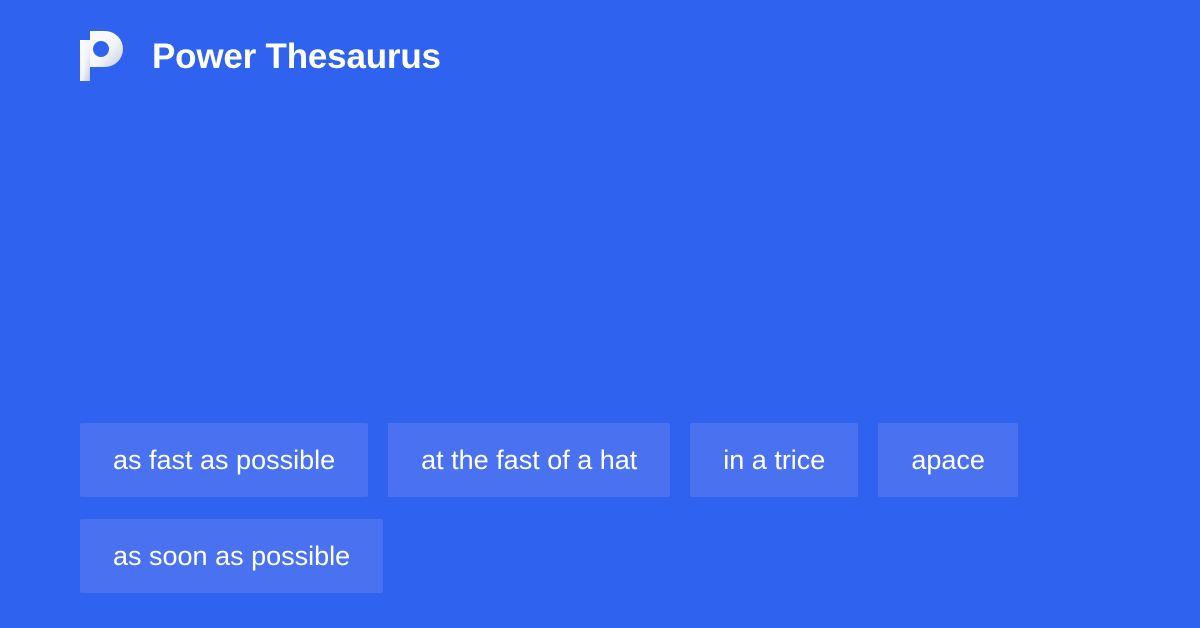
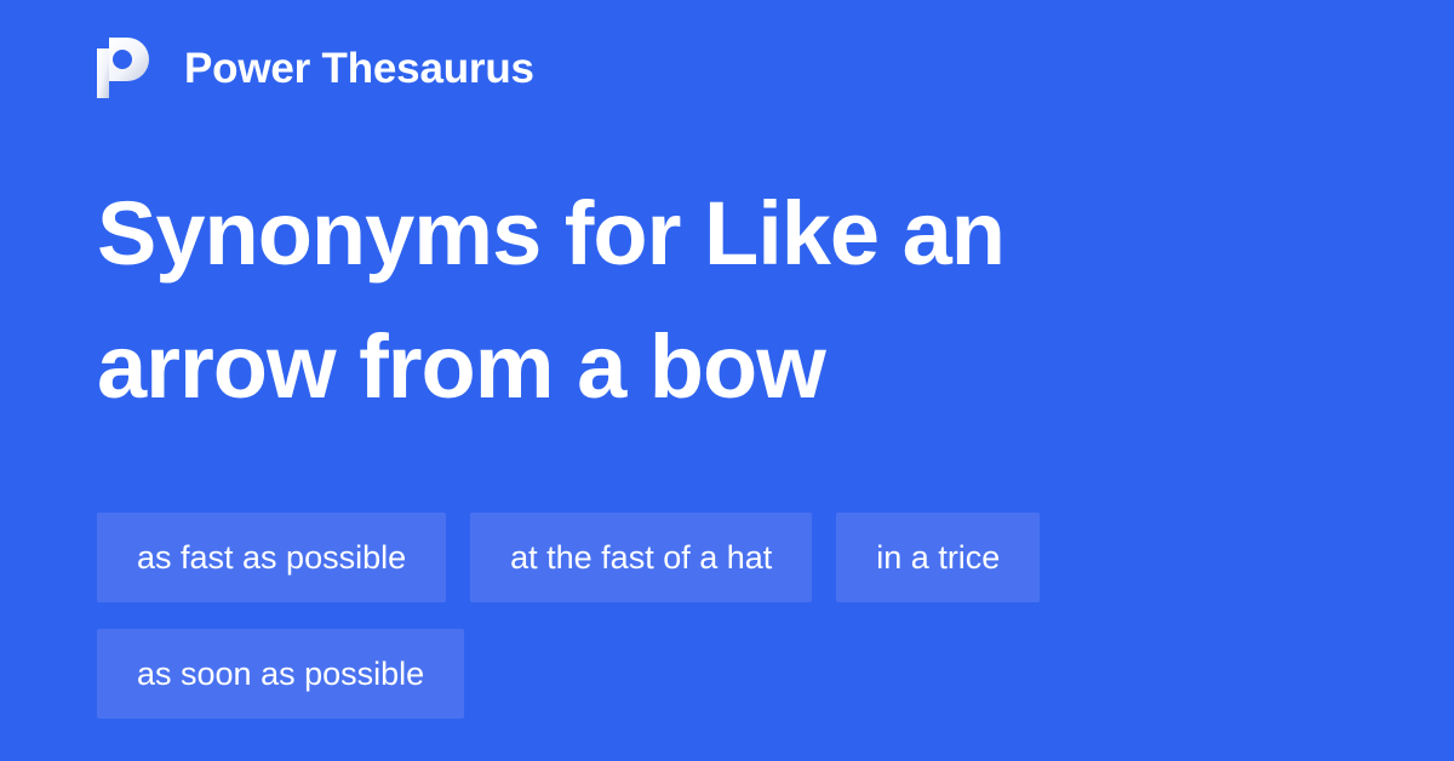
  Power Thesaurus
+ Synonyms for Like an
+ arrow from a bow
  as fast as possible
  at the fast of a hat
  in a trice
- apace
  as soon as possible
